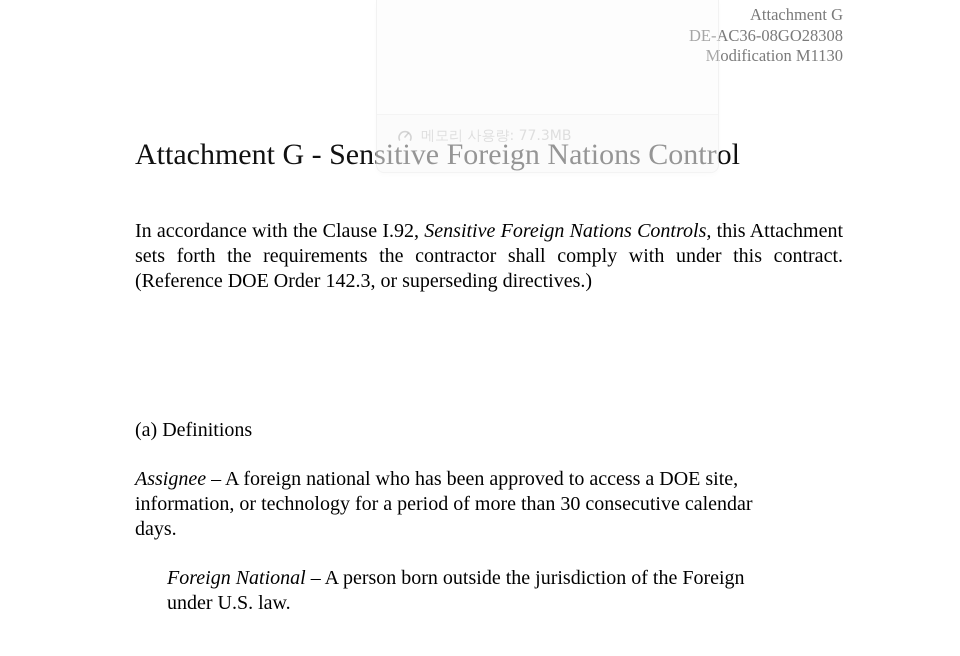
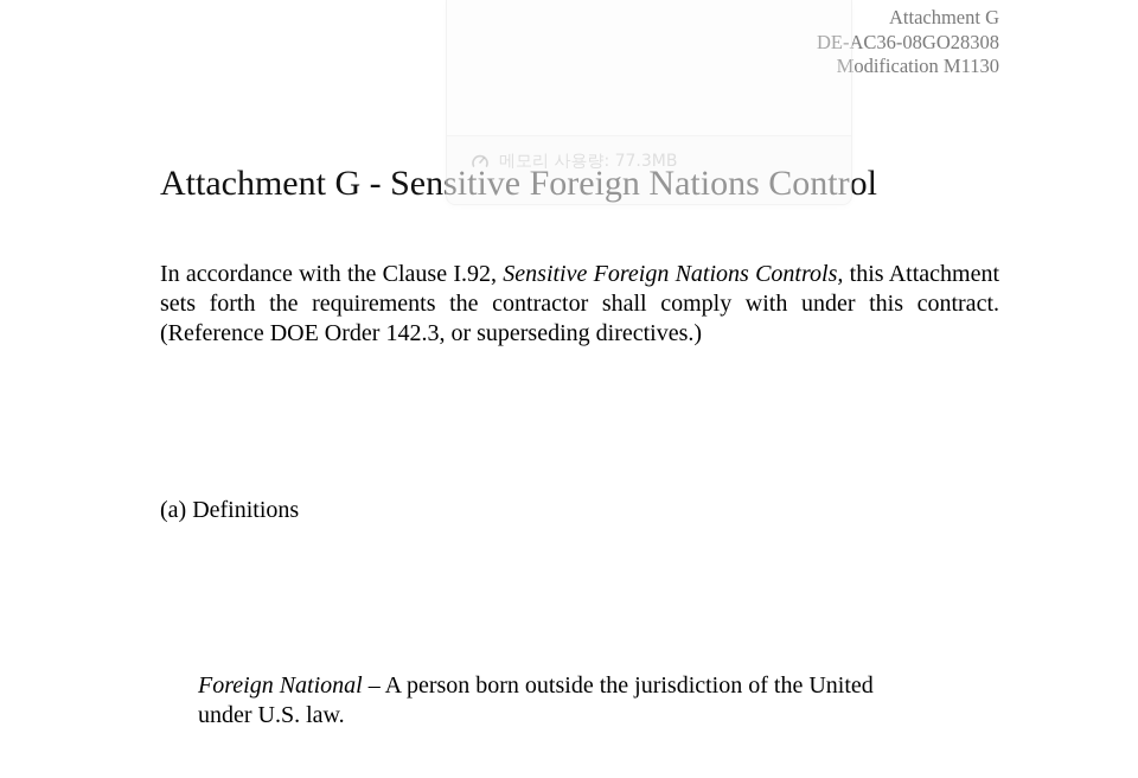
  Attachment G
  DE-AC36-08GO28308
  Modification M1130
  Attachment G - Sensitive Foreign Nations Control
  In accordance with the Clause I.92, Sensitive Foreign Nations Controls, this Attachment sets forth the requirements the contractor shall comply with under this contract. (Reference DOE Order 142.3, or superseding directives.)
  (a) Definitions
- Assignee – A foreign national who has been approved to access a DOE site,
- information, or technology for a period of more than 30 consecutive calendar
- days.
- Foreign National – A person born outside the jurisdiction of the Foreign
+ Foreign National – A person born outside the jurisdiction of the United
  under U.S. law.
  메모리 사용량: 77.3MB
